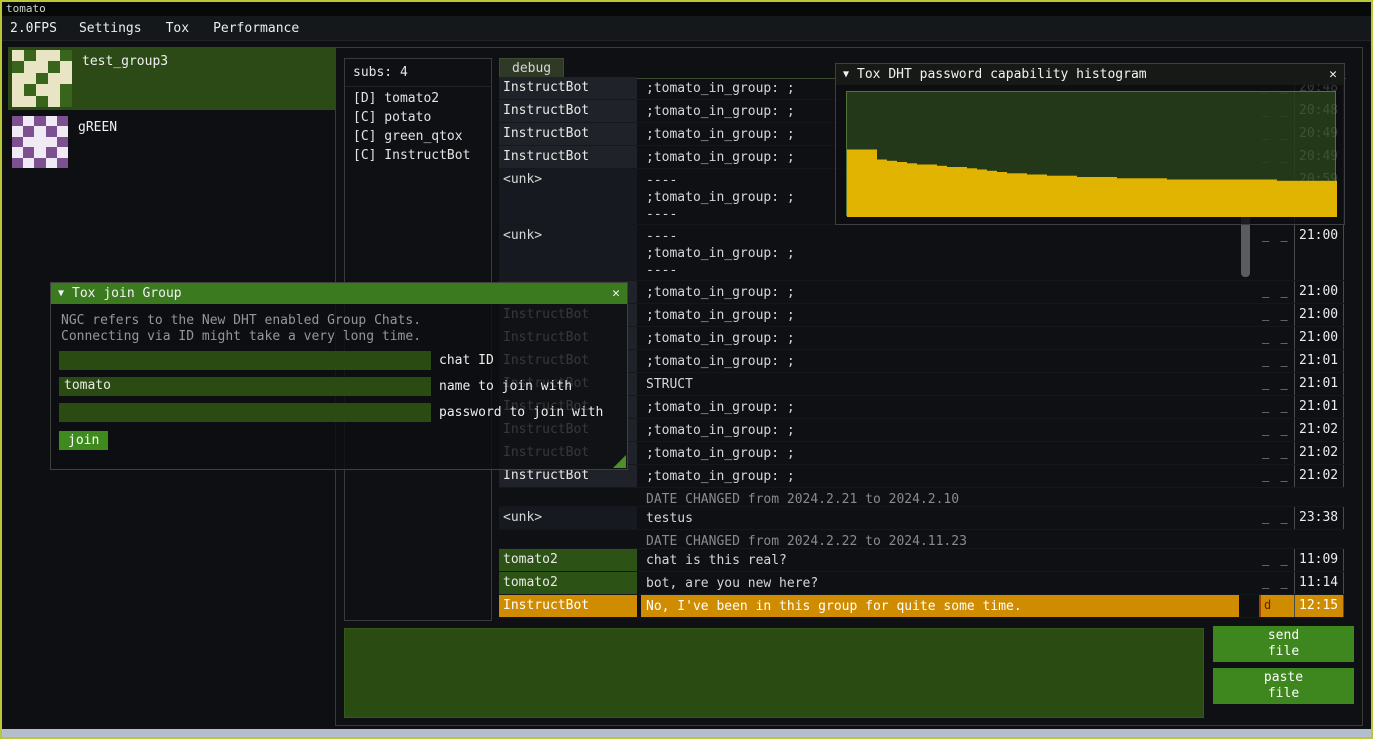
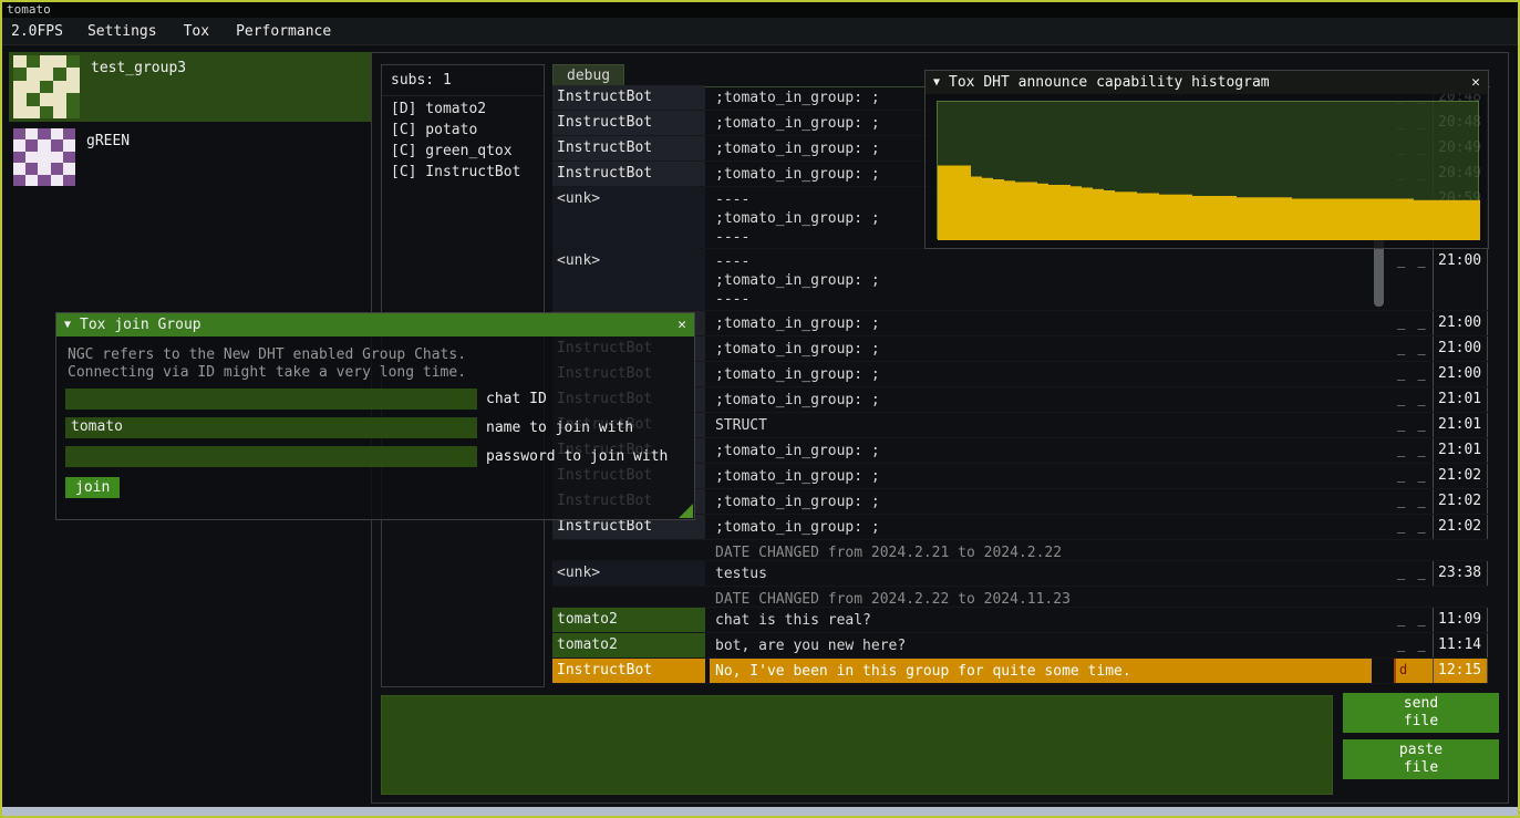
  tomato
  2.0FPS
  Settings
  Tox
  Performance
  test_group3
  gREEN
- subs: 4
+ subs: 1
  [D] tomato2
  [C] potato
  [C] green_qtox
  [C] InstructBot
  debug
  InstructBot
  ;tomato_in_group: ;
  _ _
  20:48
  InstructBot
  ;tomato_in_group: ;
  20:48
  InstructBot
  ;tomato_in_group: ;
  20:49
  InstructBot
  ;tomato_in_group: ;
  20:49
  <unk>
  ----
  ;tomato_in_group: ;
  ----
  _ _
  20:59
  <unk>
  ----
  ;tomato_in_group: ;
  ----
  _ _
  21:00
  ;tomato_in_group: ;
  _ _
  21:00
  InstructBot
  ;tomato_in_group: ;
  _ _
  21:00
  InstructBot
  ;tomato_in_group: ;
  _ _
  21:00
  InstructBot
  ;tomato_in_group: ;
  _ _
  21:01
  InstructBot
  STRUCT
  _ _
  21:01
  InstructBot
  ;tomato_in_group: ;
  _ _
  21:01
  InstructBot
  ;tomato_in_group: ;
  _ _
  21:02
  InstructBot
  ;tomato_in_group: ;
  _ _
  21:02
  InstructBot
  ;tomato_in_group: ;
  _ _
  21:02
- DATE CHANGED from 2024.2.21 to 2024.2.10
+ DATE CHANGED from 2024.2.21 to 2024.2.22
  <unk>
  testus
  _ _
  23:38
  DATE CHANGED from 2024.2.22 to 2024.11.23
  tomato2
  chat is this real?
  _ _
  11:09
  tomato2
  bot, are you new here?
  _ _
  11:14
  InstructBot
  No, I've been in this group for quite some time.
  d
  12:15
  send
  file
  paste
  file
  ▼
  Tox join Group
  ✕
  NGC refers to the New DHT enabled Group Chats.
  Connecting via ID might take a very long time.
  chat ID
  tomato
  name to join with
  password to join with
  join
  ▼
- Tox DHT password capability histogram
+ Tox DHT announce capability histogram
  ✕
